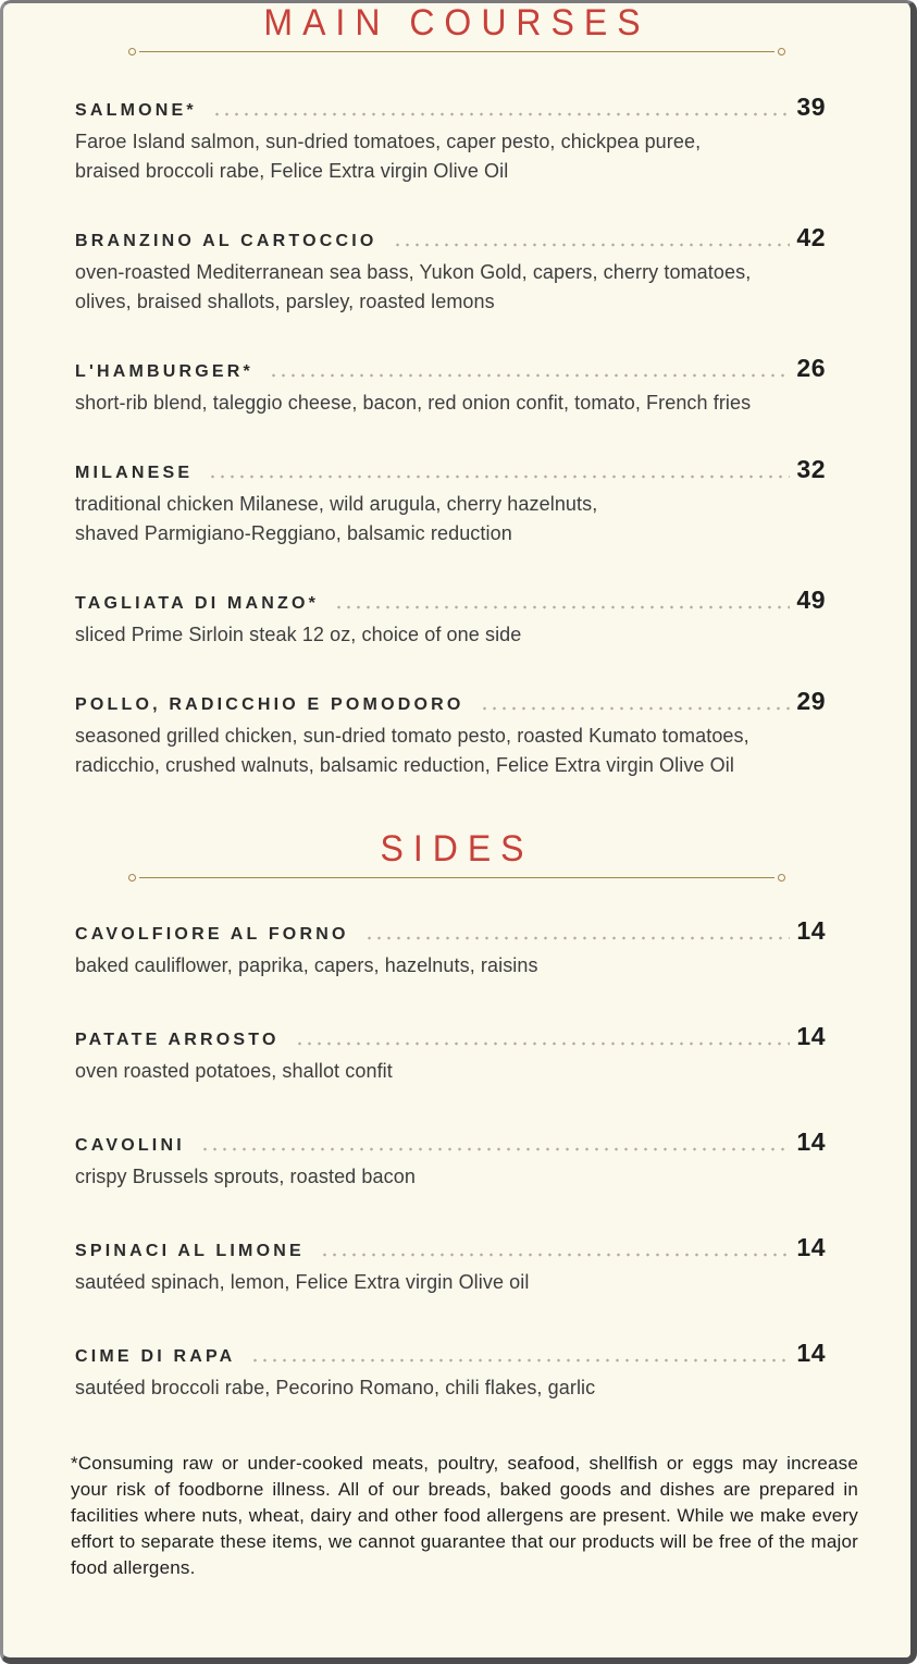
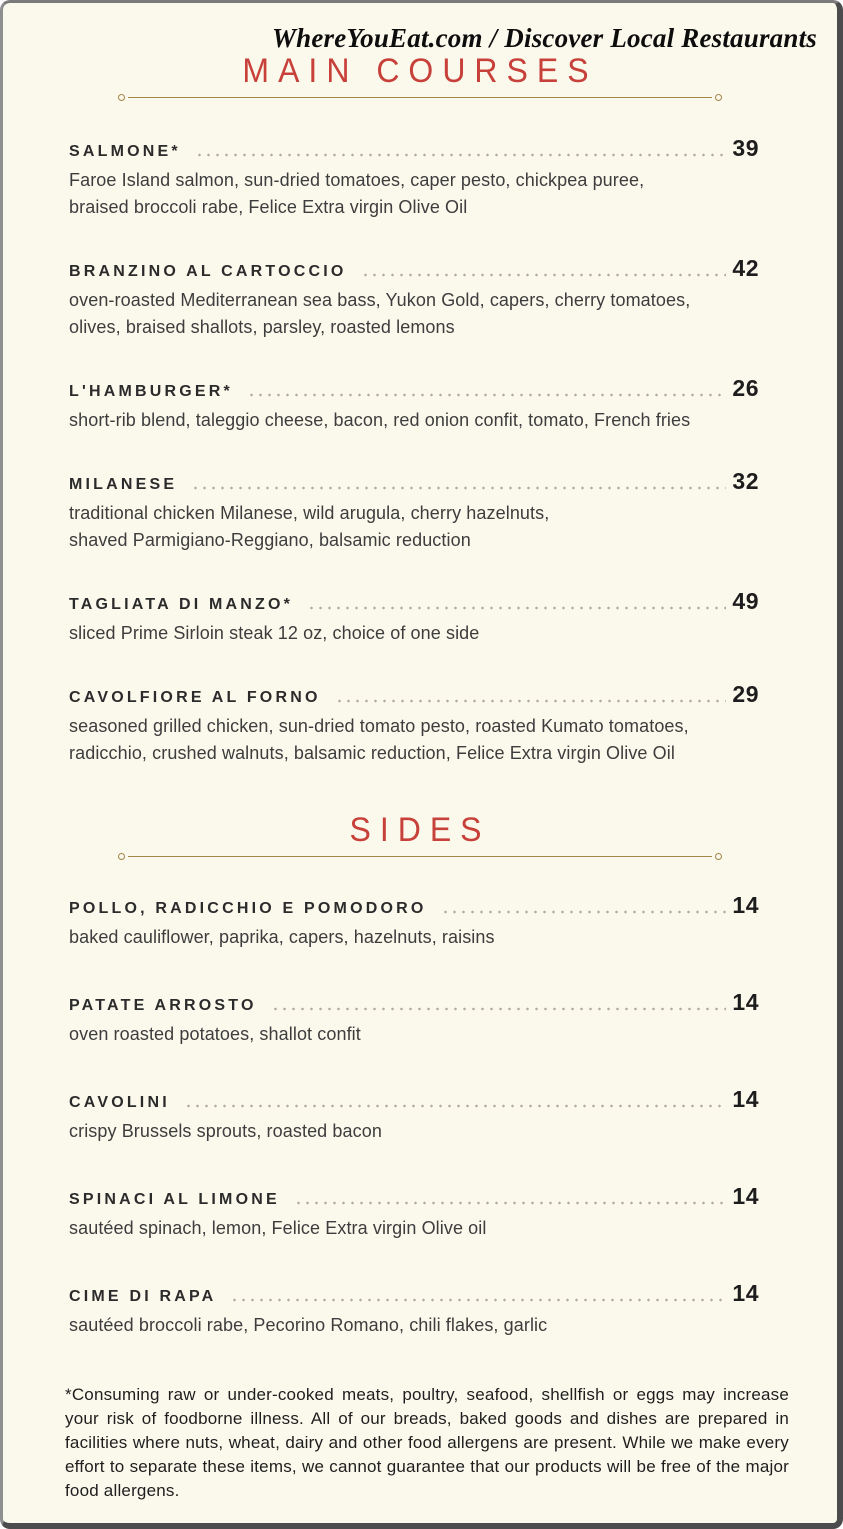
+ WhereYouEat.com / Discover Local Restaurants
  MAIN COURSES
  SALMONE*
  39
  Faroe Island salmon, sun-dried tomatoes, caper pesto, chickpea puree,
  braised broccoli rabe, Felice Extra virgin Olive Oil
  BRANZINO AL CARTOCCIO
  42
  oven-roasted Mediterranean sea bass, Yukon Gold, capers, cherry tomatoes,
  olives, braised shallots, parsley, roasted lemons
  L'HAMBURGER*
  26
  short-rib blend, taleggio cheese, bacon, red onion confit, tomato, French fries
  MILANESE
  32
  traditional chicken Milanese, wild arugula, cherry hazelnuts,
  shaved Parmigiano-Reggiano, balsamic reduction
  TAGLIATA DI MANZO*
  49
  sliced Prime Sirloin steak 12 oz, choice of one side
- POLLO, RADICCHIO E POMODORO
+ CAVOLFIORE AL FORNO
  29
  seasoned grilled chicken, sun-dried tomato pesto, roasted Kumato tomatoes,
  radicchio, crushed walnuts, balsamic reduction, Felice Extra virgin Olive Oil
  SIDES
- CAVOLFIORE AL FORNO
+ POLLO, RADICCHIO E POMODORO
  14
  baked cauliflower, paprika, capers, hazelnuts, raisins
  PATATE ARROSTO
  14
  oven roasted potatoes, shallot confit
  CAVOLINI
  14
  crispy Brussels sprouts, roasted bacon
  SPINACI AL LIMONE
  14
  sautéed spinach, lemon, Felice Extra virgin Olive oil
  CIME DI RAPA
  14
  sautéed broccoli rabe, Pecorino Romano, chili flakes, garlic
  *Consuming raw or under-cooked meats, poultry, seafood, shellfish or eggs may increase your risk of foodborne illness. All of our breads, baked goods and dishes are prepared in facilities where nuts, wheat, dairy and other food allergens are present. While we make every effort to separate these items, we cannot guarantee that our products will be free of the major food allergens.
